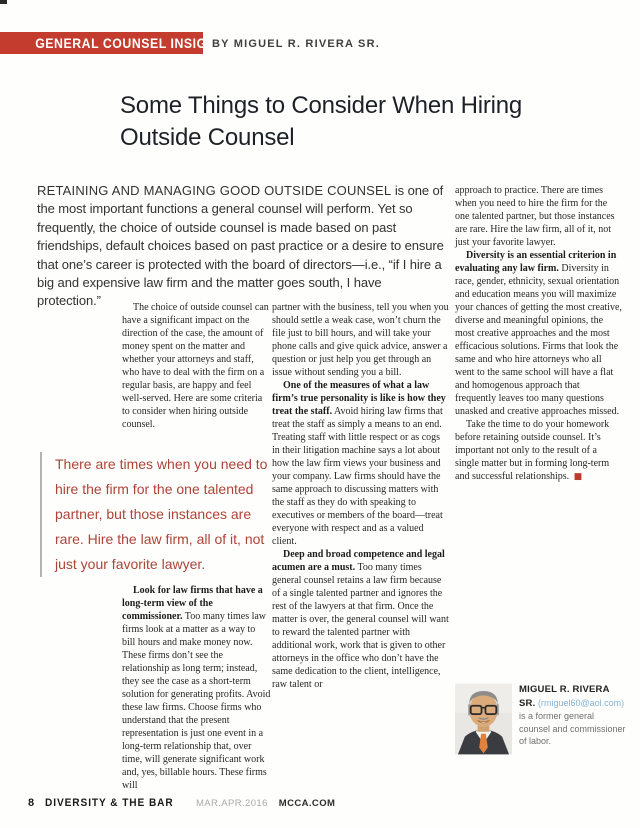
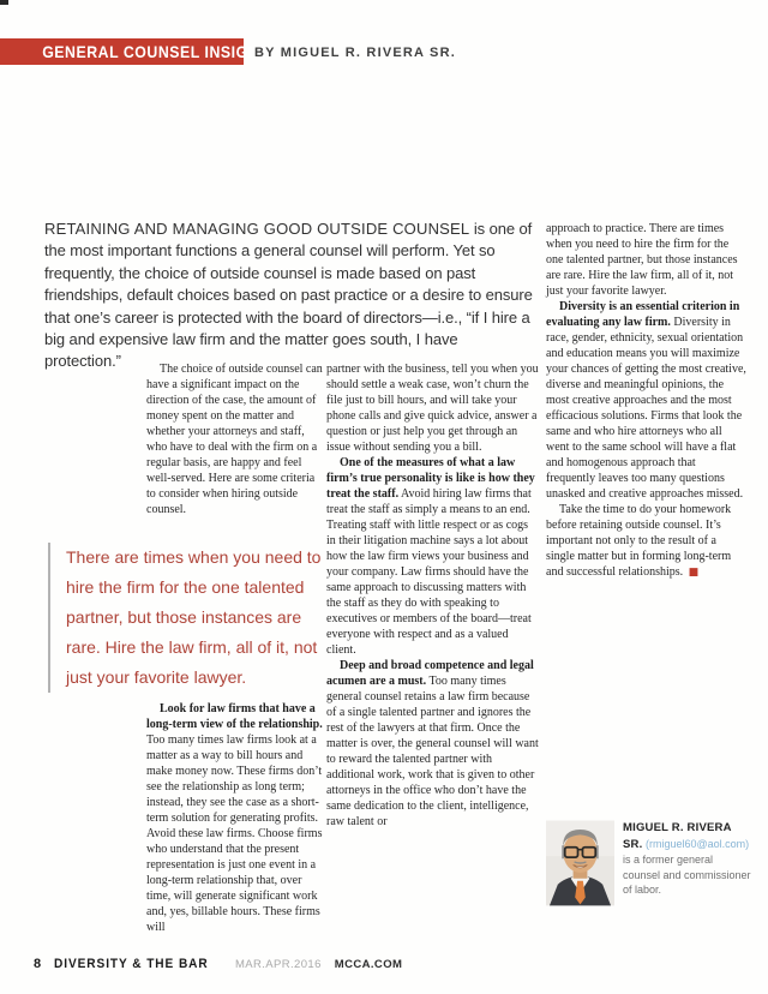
  GENERAL COUNSEL INSIGHT
  BY MIGUEL R. RIVERA SR.
- Some Things to Consider When Hiring Outside Counsel
  RETAINING AND MANAGING GOOD OUTSIDE COUNSEL is one of the most important functions a general counsel will perform. Yet so frequently, the choice of outside counsel is made based on past friendships, default choices based on past practice or a desire to ensure that one’s career is protected with the board of directors—i.e., “if I hire a big and expensive law firm and the matter goes south, I have protection.”
  The choice of outside counsel can have a significant impact on the direction of the case, the amount of money spent on the matter and whether your attorneys and staff, who have to deal with the firm on a regular basis, are happy and feel well-served. Here are some criteria to consider when hiring outside counsel.
  There are times when you need to hire the firm for the one talented partner, but those instances are rare. Hire the law firm, all of it, not just your favorite lawyer.
- Look for law firms that have a long-term view of the commissioner. Too many times law firms look at a matter as a way to bill hours and make money now. These firms don’t see the relationship as long term; instead, they see the case as a short-term solution for generating profits. Avoid these law firms. Choose firms who understand that the present representation is just one event in a long-term relationship that, over time, will generate significant work and, yes, billable hours. These firms will
+ Look for law firms that have a long-term view of the relationship. Too many times law firms look at a matter as a way to bill hours and make money now. These firms don’t see the relationship as long term; instead, they see the case as a short-term solution for generating profits. Avoid these law firms. Choose firms who understand that the present representation is just one event in a long-term relationship that, over time, will generate significant work and, yes, billable hours. These firms will
  partner with the business, tell you when you should settle a weak case, won’t churn the file just to bill hours, and will take your phone calls and give quick advice, answer a question or just help you get through an issue without sending you a bill.
  One of the measures of what a law firm’s true personality is like is how they treat the staff. Avoid hiring law firms that treat the staff as simply a means to an end. Treating staff with little respect or as cogs in their litigation machine says a lot about how the law firm views your business and your company. Law firms should have the same approach to discussing matters with the staff as they do with speaking to executives or members of the board—treat everyone with respect and as a valued client.
  Deep and broad competence and legal acumen are a must. Too many times general counsel retains a law firm because of a single talented partner and ignores the rest of the lawyers at that firm. Once the matter is over, the general counsel will want to reward the talented partner with additional work, work that is given to other attorneys in the office who don’t have the same dedication to the client, intelligence, raw talent or
  approach to practice. There are times when you need to hire the firm for the one talented partner, but those instances are rare. Hire the law firm, all of it, not just your favorite lawyer.
  Diversity is an essential criterion in evaluating any law firm. Diversity in race, gender, ethnicity, sexual orientation and education means you will maximize your chances of getting the most creative, diverse and meaningful opinions, the most creative approaches and the most efficacious solutions. Firms that look the same and who hire attorneys who all went to the same school will have a flat and homogenous approach that frequently leaves too many questions unasked and creative approaches missed.
  Take the time to do your homework before retaining outside counsel. It’s important not only to the result of a single matter but in forming long-term and successful relationships. ■
  MIGUEL R. RIVERA SR. (rmiguel60@aol.com) is a former general counsel and commissioner of labor.
  8
  DIVERSITY & THE BAR
  MAR.APR.2016
  MCCA.COM
